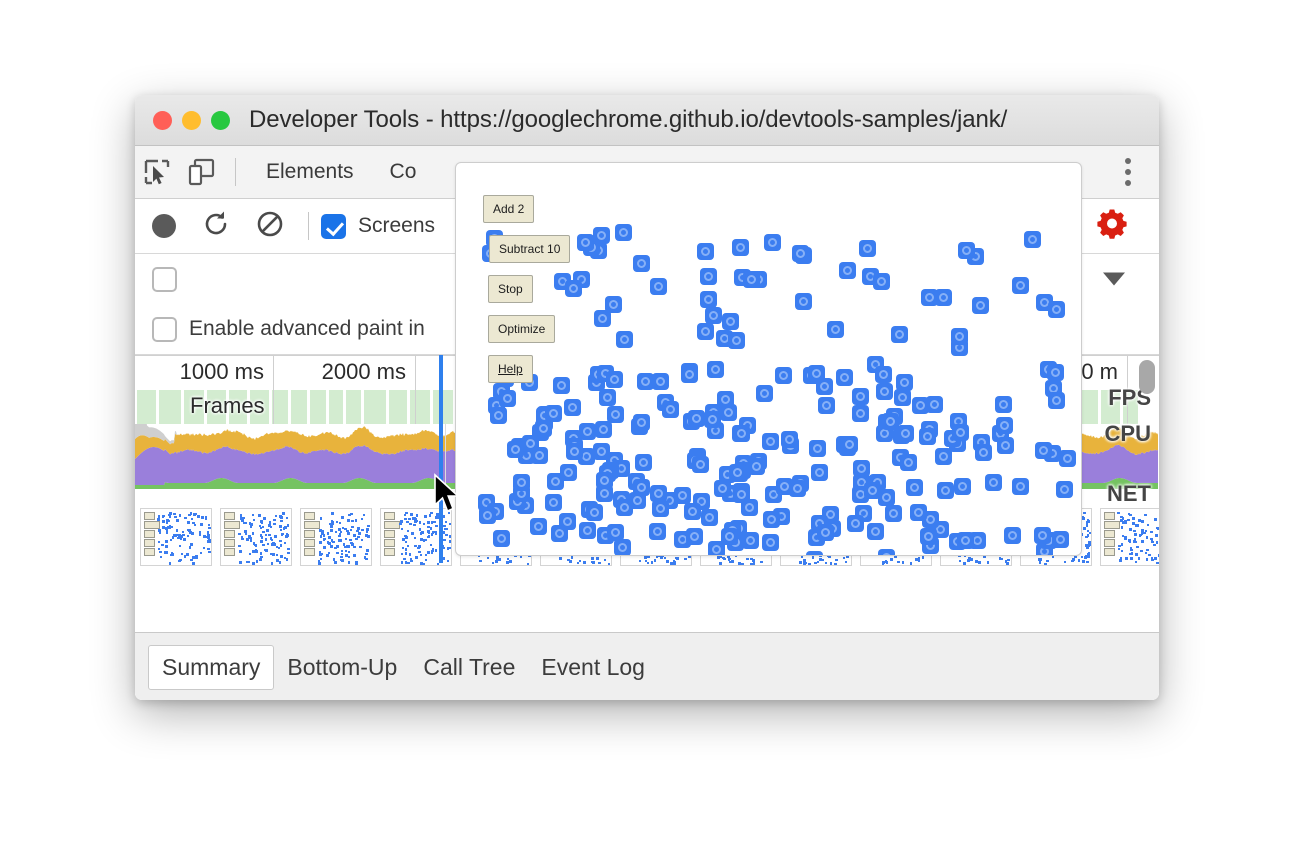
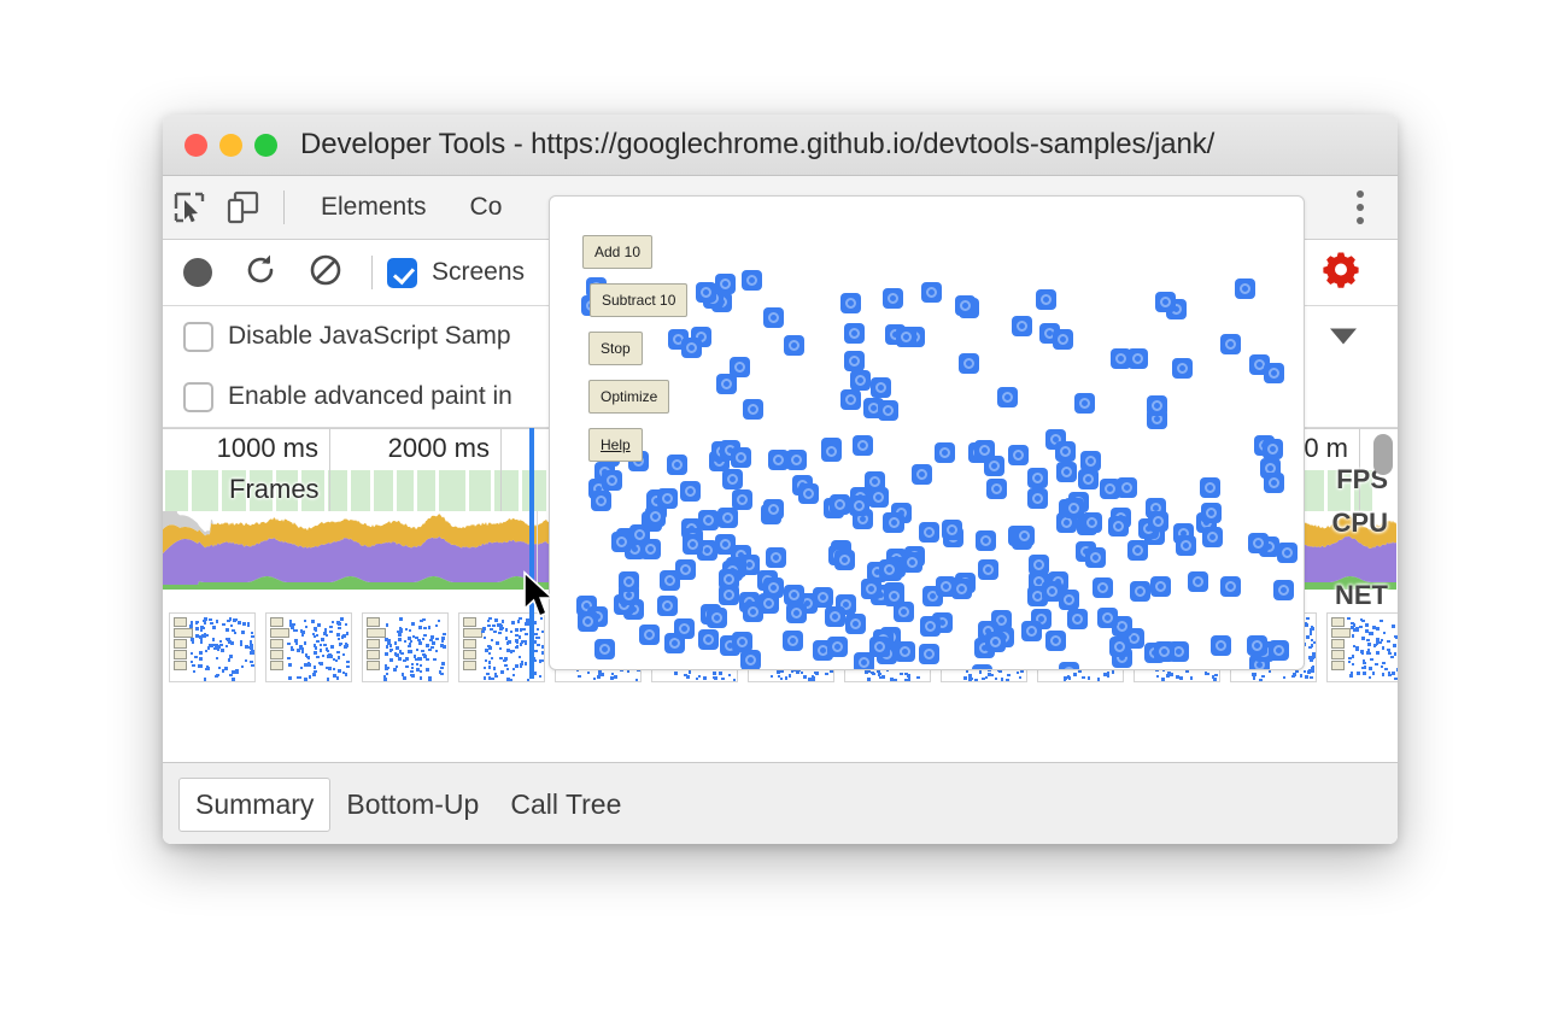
  Developer Tools - https://googlechrome.github.io/devtools-samples/jank/
  Elements
  Co
  Screens
+ Disable JavaScript Samp
  Enable advanced paint in
  FPS
  CPU
  NET
  1000 ms
  2000 ms
  Frames
  Summary
  Bottom-Up
  Call Tree
- Event Log
- Add 2
+ Add 10
  Subtract 10
  Stop
  Optimize
  Help
